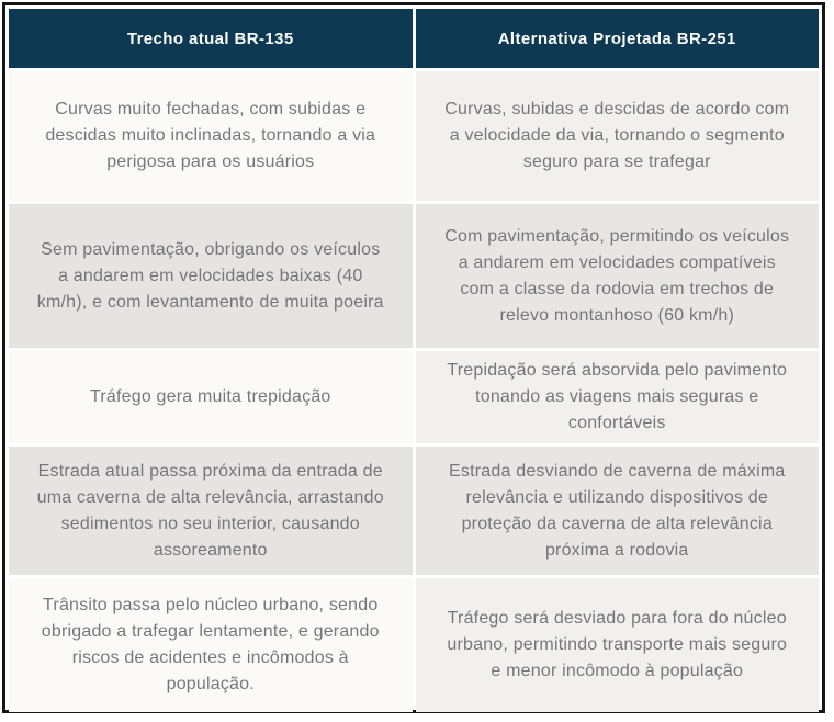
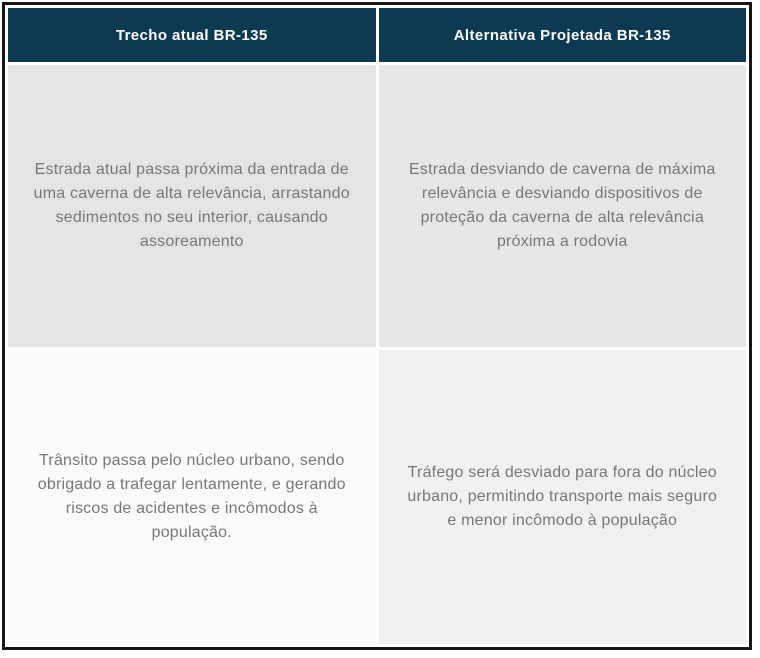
- Trecho atual BR-135	Alternativa Projetada BR-251
+ Trecho atual BR-135	Alternativa Projetada BR-135
- Curvas muito fechadas, com subidas e descidas muito inclinadas, tornando a via perigosa para os usuários	Curvas, subidas e descidas de acordo com a velocidade da via, tornando o segmento seguro para se trafegar
- Sem pavimentação, obrigando os veículos a andarem em velocidades baixas (40 km/h), e com levantamento de muita poeira	Com pavimentação, permitindo os veículos a andarem em velocidades compatíveis com a classe da rodovia em trechos de relevo montanhoso (60 km/h)
- Tráfego gera muita trepidação	Trepidação será absorvida pelo pavimento tonando as viagens mais seguras e confortáveis
- Estrada atual passa próxima da entrada de uma caverna de alta relevância, arrastando sedimentos no seu interior, causando assoreamento	Estrada desviando de caverna de máxima relevância e utilizando dispositivos de proteção da caverna de alta relevância próxima a rodovia
+ Estrada atual passa próxima da entrada de uma caverna de alta relevância, arrastando sedimentos no seu interior, causando assoreamento	Estrada desviando de caverna de máxima relevância e desviando dispositivos de proteção da caverna de alta relevância próxima a rodovia
  Trânsito passa pelo núcleo urbano, sendo obrigado a trafegar lentamente, e gerando riscos de acidentes e incômodos à população.	Tráfego será desviado para fora do núcleo urbano, permitindo transporte mais seguro e menor incômodo à população
